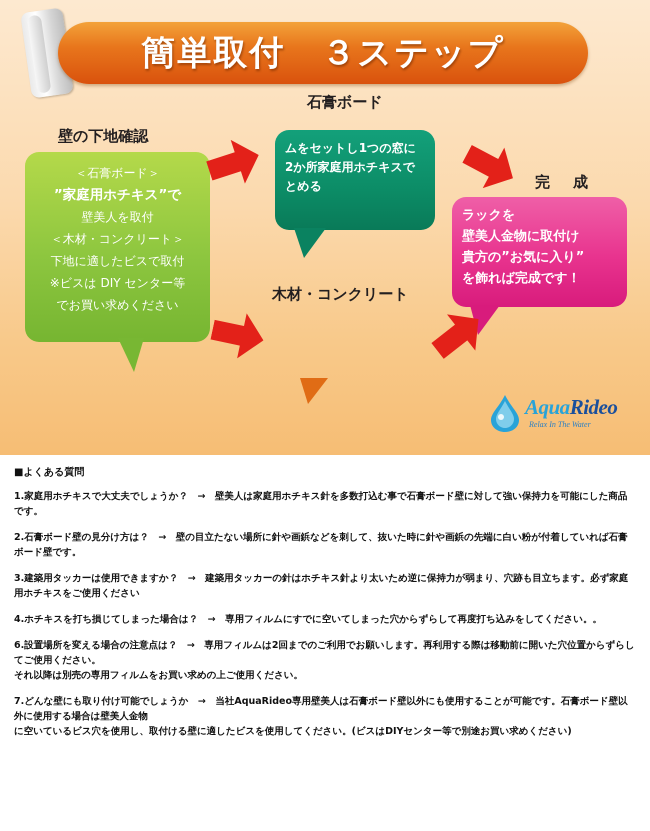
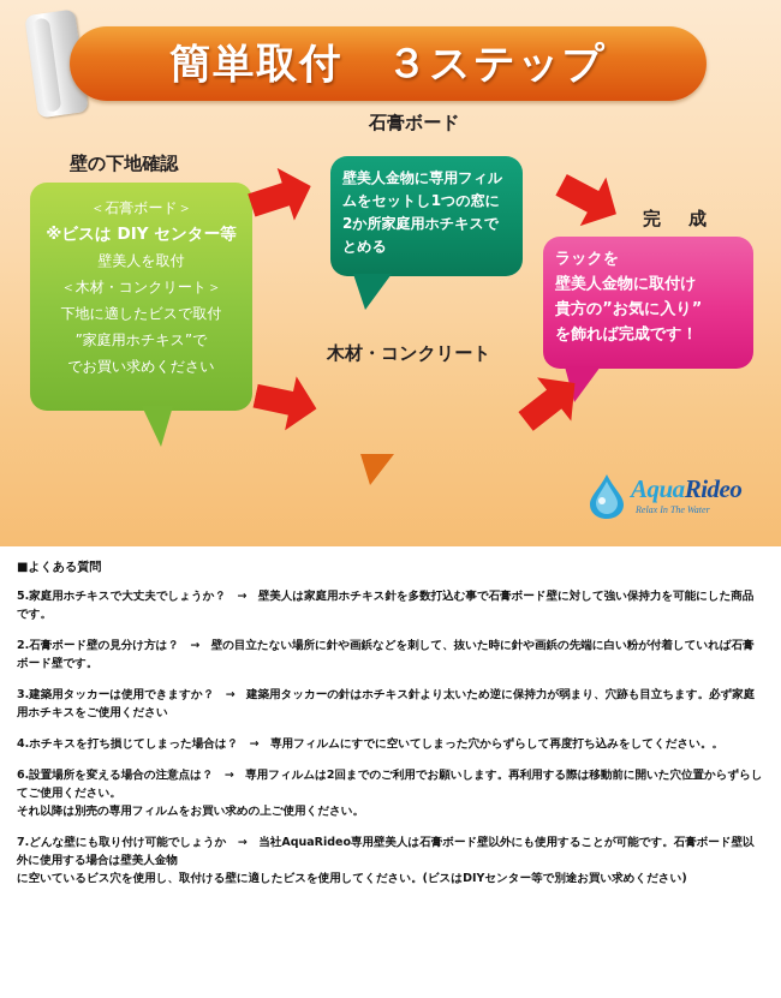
  簡単取付 ３ステップ
  壁の下地確認
  石膏ボード
  木材・コンクリート
  完 成
  ＜石膏ボード＞
- ”家庭用ホチキス”で
+ ※ビスは DIY センター等
  壁美人を取付
  ＜木材・コンクリート＞
  下地に適したビスで取付
- ※ビスは DIY センター等
+ ”家庭用ホチキス”で
  でお買い求めください
+ 壁美人金物に専用フィル
  ムをセットし1つの窓に
  2か所家庭用ホチキスで
  とめる
  ラックを
  壁美人金物に取付け
  貴方の”お気に入り”
  を飾れば完成です！
  AquaRideo
  Relax In The Water
  ■よくある質問
- 1.家庭用ホチキスで大丈夫でしょうか？ → 壁美人は家庭用ホチキス針を多数打込む事で石膏ボード壁に対して強い保持力を可能にした商品です。
+ 5.家庭用ホチキスで大丈夫でしょうか？ → 壁美人は家庭用ホチキス針を多数打込む事で石膏ボード壁に対して強い保持力を可能にした商品です。
  2.石膏ボード壁の見分け方は？ → 壁の目立たない場所に針や画鋲などを刺して、抜いた時に針や画鋲の先端に白い粉が付着していれば石膏ボード壁です。
  3.建築用タッカーは使用できますか？ → 建築用タッカーの針はホチキス針より太いため逆に保持力が弱まり、穴跡も目立ちます。必ず家庭用ホチキスをご使用ください
  4.ホチキスを打ち損じてしまった場合は？ → 専用フィルムにすでに空いてしまった穴からずらして再度打ち込みをしてください。。
  6.設置場所を変える場合の注意点は？ → 専用フィルムは2回までのご利用でお願いします。再利用する際は移動前に開いた穴位置からずらしてご使用ください。
  それ以降は別売の専用フィルムをお買い求めの上ご使用ください。
  7.どんな壁にも取り付け可能でしょうか → 当社AquaRideo専用壁美人は石膏ボード壁以外にも使用することが可能です。石膏ボード壁以外に使用する場合は壁美人金物
  に空いているビス穴を使用し、取付ける壁に適したビスを使用してください。(ビスはDIYセンター等で別途お買い求めください)
